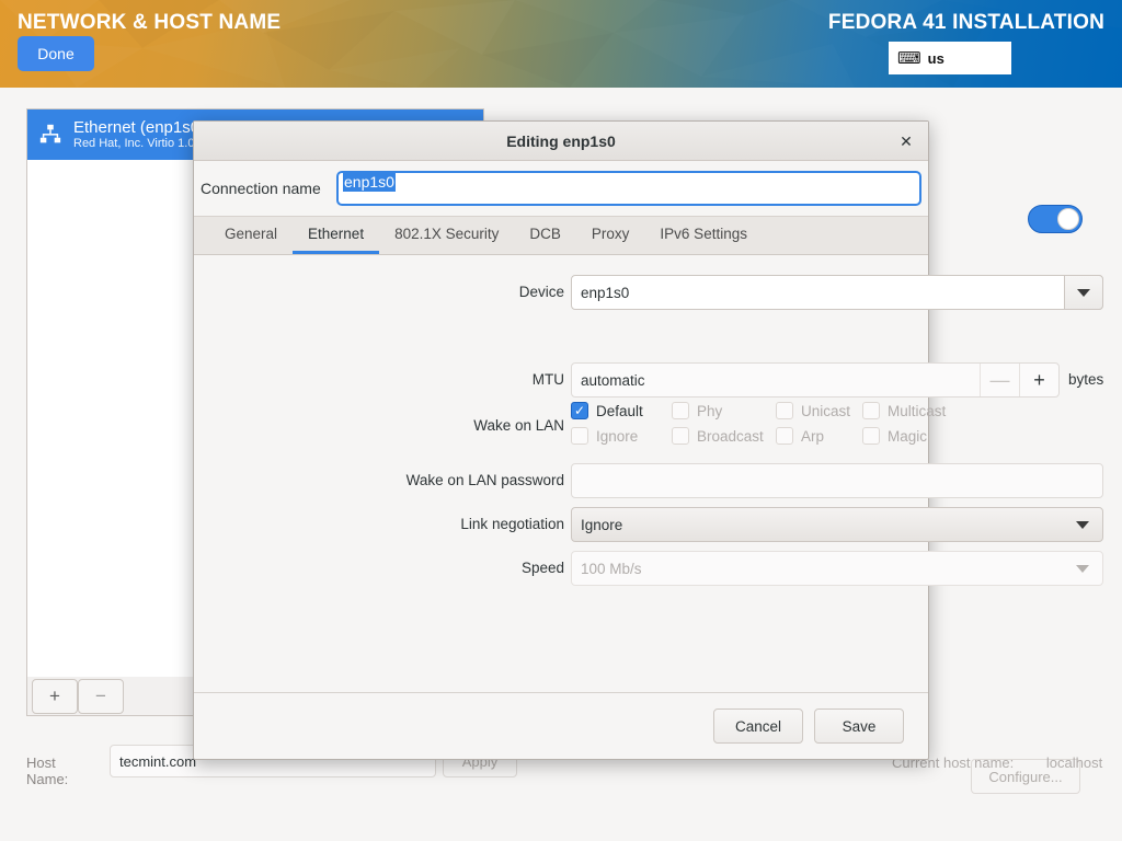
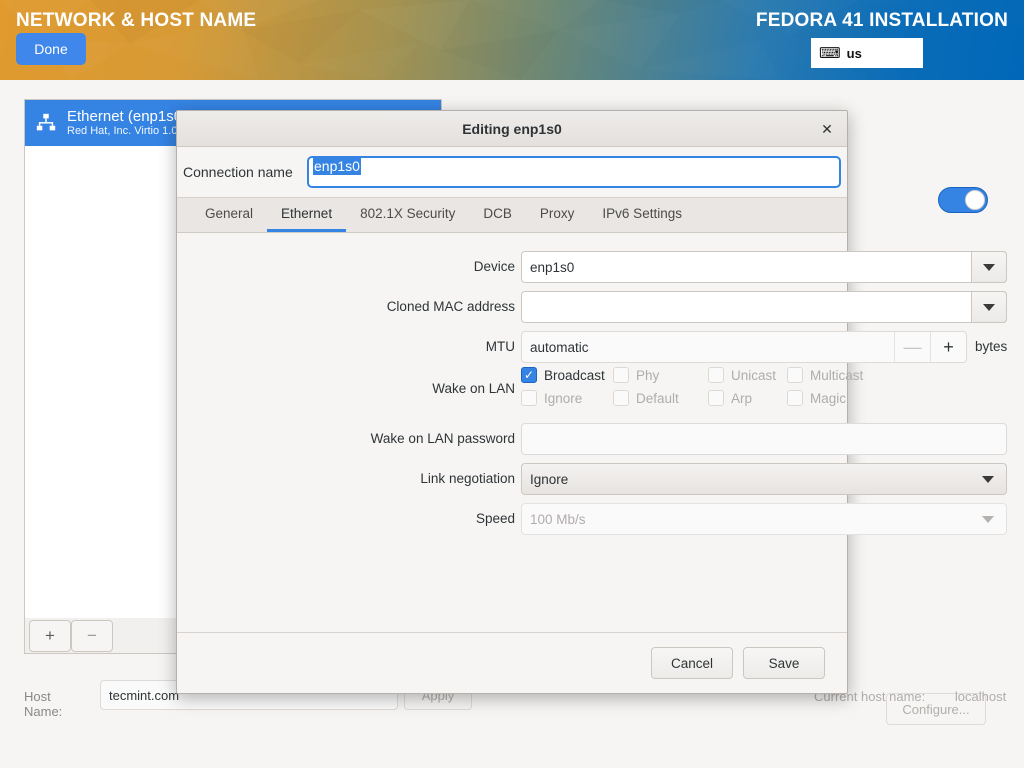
  NETWORK & HOST NAME
  FEDORA 41 INSTALLATION
  Done
  ⌨
  us
  Ethernet (enp1s
  Red Hat, Inc. Virtio 1.0
  +
  −
  Configure...
  Host Name:
  tecmint.com
  Apply
  Current host name: localhost
  Editing enp1s0
  ✕
  Connection name
  enp1s0
  General
  Ethernet
  802.1X Security
  DCB
  Proxy
  IPv6 Settings
  Device
  enp1s0
+ Cloned MAC address
  MTU
  automatic
  —
  +
  bytes
  Wake on LAN
- Default
+ Broadcast
  Phy
  Unicast
  Multicast
  Ignore
- Broadcast
+ Default
  Arp
  Magic
  Wake on LAN password
  Link negotiation
  Ignore
  Speed
  100 Mb/s
  Cancel
  Save
